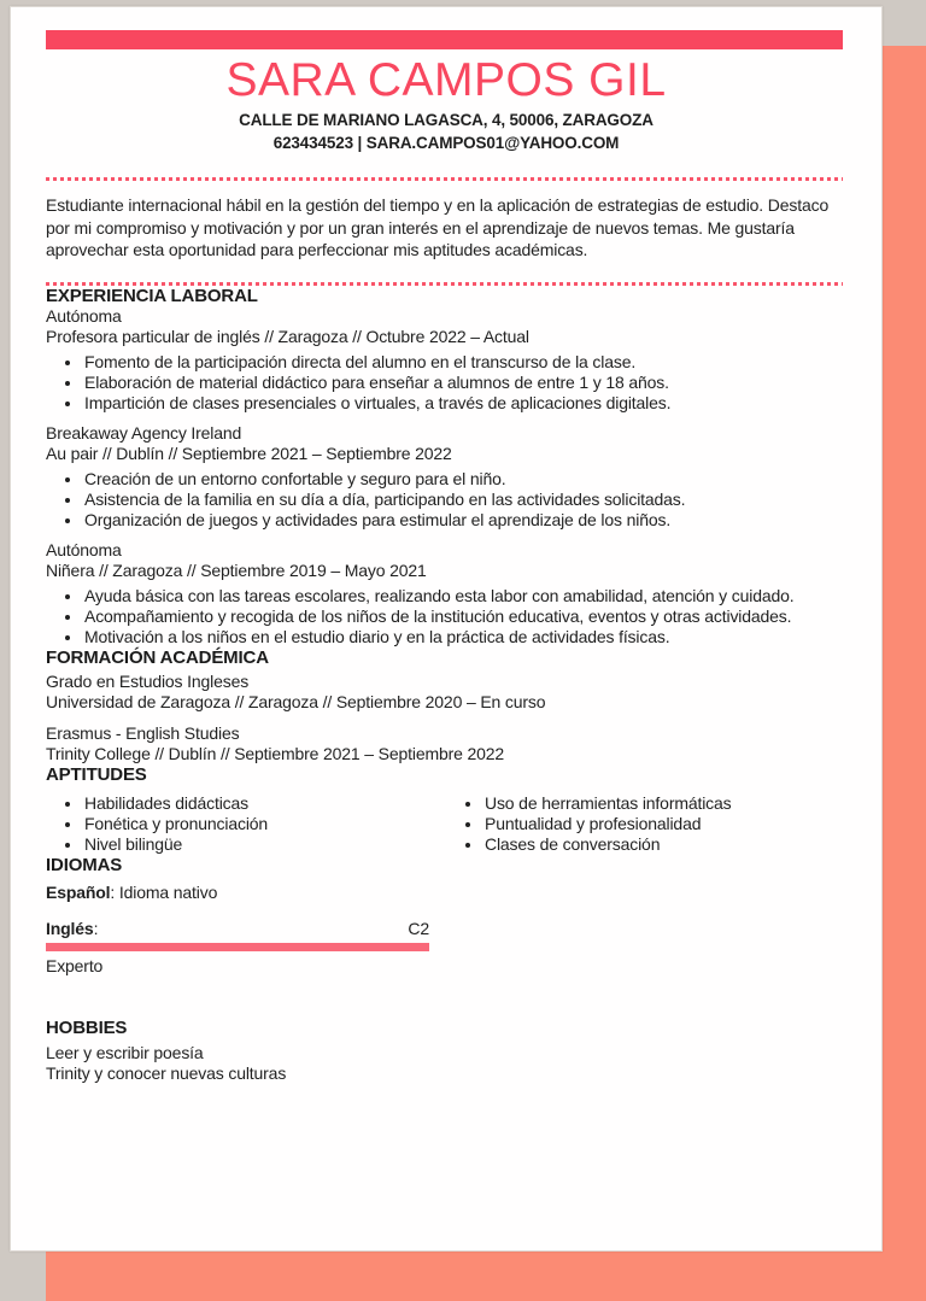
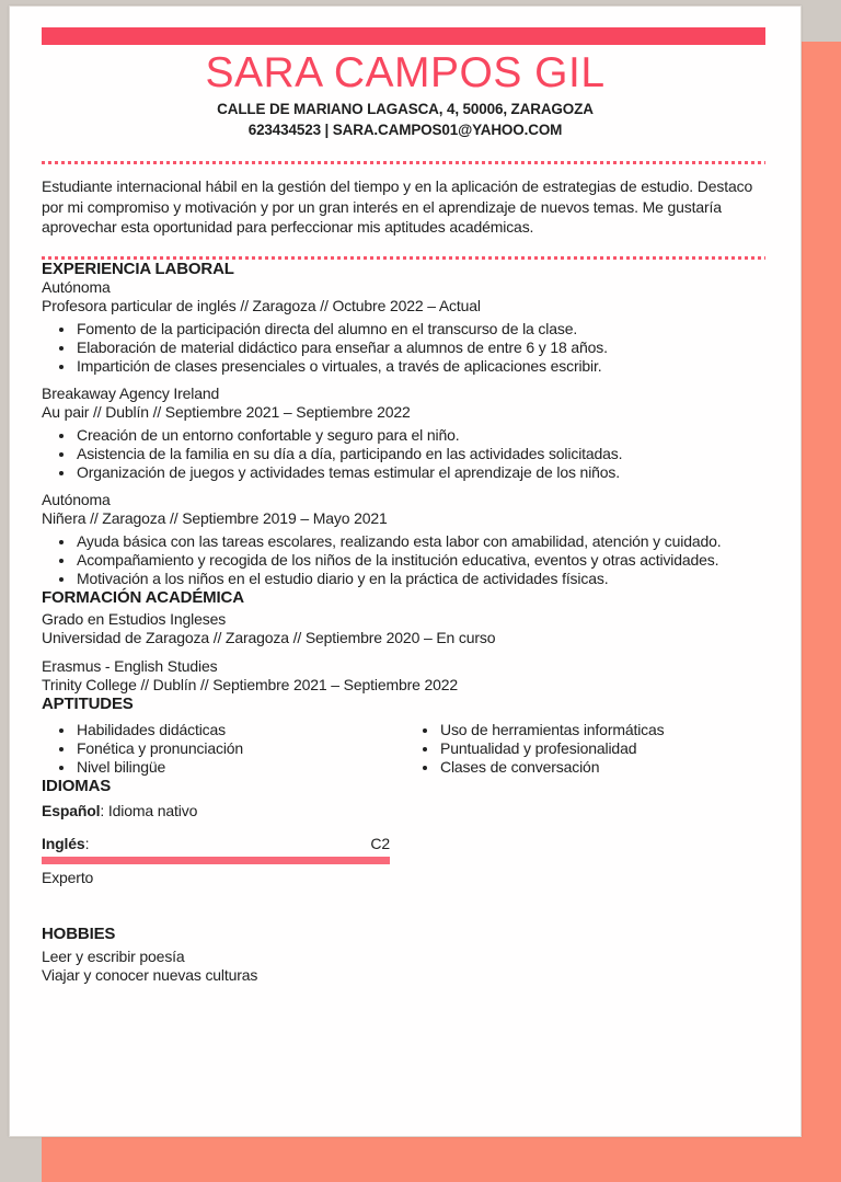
  SARA CAMPOS GIL
  CALLE DE MARIANO LAGASCA, 4, 50006, ZARAGOZA
  623434523 | SARA.CAMPOS01@YAHOO.COM
  Estudiante internacional hábil en la gestión del tiempo y en la aplicación de estrategias de estudio. Destaco por mi compromiso y motivación y por un gran interés en el aprendizaje de nuevos temas. Me gustaría aprovechar esta oportunidad para perfeccionar mis aptitudes académicas.
  EXPERIENCIA LABORAL
  Autónoma
  Profesora particular de inglés // Zaragoza // Octubre 2022 – Actual
  Fomento de la participación directa del alumno en el transcurso de la clase.
- Elaboración de material didáctico para enseñar a alumnos de entre 1 y 18 años.
+ Elaboración de material didáctico para enseñar a alumnos de entre 6 y 18 años.
- Impartición de clases presenciales o virtuales, a través de aplicaciones digitales.
+ Impartición de clases presenciales o virtuales, a través de aplicaciones escribir.
  Breakaway Agency Ireland
  Au pair // Dublín // Septiembre 2021 – Septiembre 2022
  Creación de un entorno confortable y seguro para el niño.
  Asistencia de la familia en su día a día, participando en las actividades solicitadas.
- Organización de juegos y actividades para estimular el aprendizaje de los niños.
+ Organización de juegos y actividades temas estimular el aprendizaje de los niños.
  Autónoma
  Niñera // Zaragoza // Septiembre 2019 – Mayo 2021
  Ayuda básica con las tareas escolares, realizando esta labor con amabilidad, atención y cuidado.
  Acompañamiento y recogida de los niños de la institución educativa, eventos y otras actividades.
  Motivación a los niños en el estudio diario y en la práctica de actividades físicas.
  FORMACIÓN ACADÉMICA
  Grado en Estudios Ingleses
  Universidad de Zaragoza // Zaragoza // Septiembre 2020 – En curso
  Erasmus - English Studies
  Trinity College // Dublín // Septiembre 2021 – Septiembre 2022
  APTITUDES
  Habilidades didácticas
  Fonética y pronunciación
  Nivel bilingüe
  Uso de herramientas informáticas
  Puntualidad y profesionalidad
  Clases de conversación
  IDIOMAS
  Español: Idioma nativo
  Inglés:
  C2
  Experto
  HOBBIES
  Leer y escribir poesía
- Trinity y conocer nuevas culturas
+ Viajar y conocer nuevas culturas
